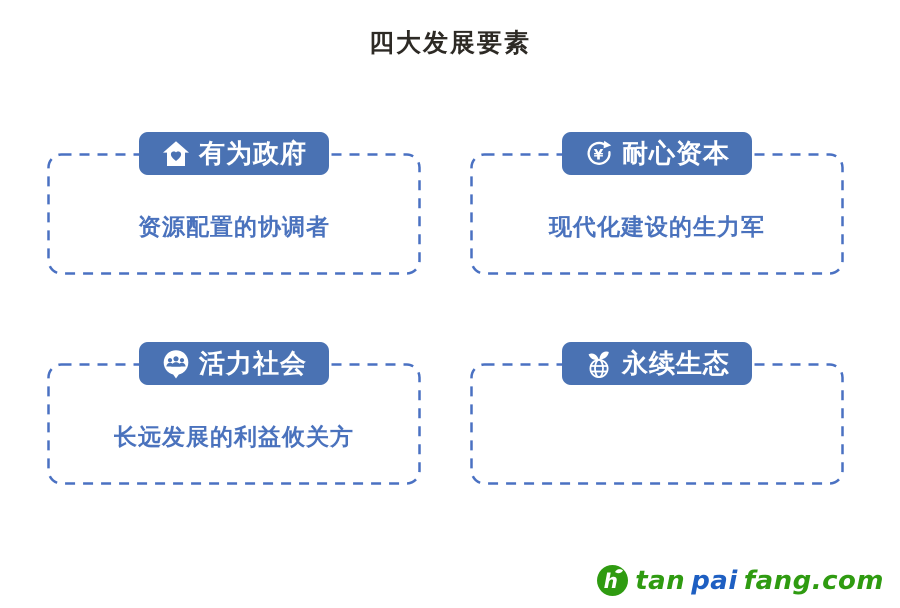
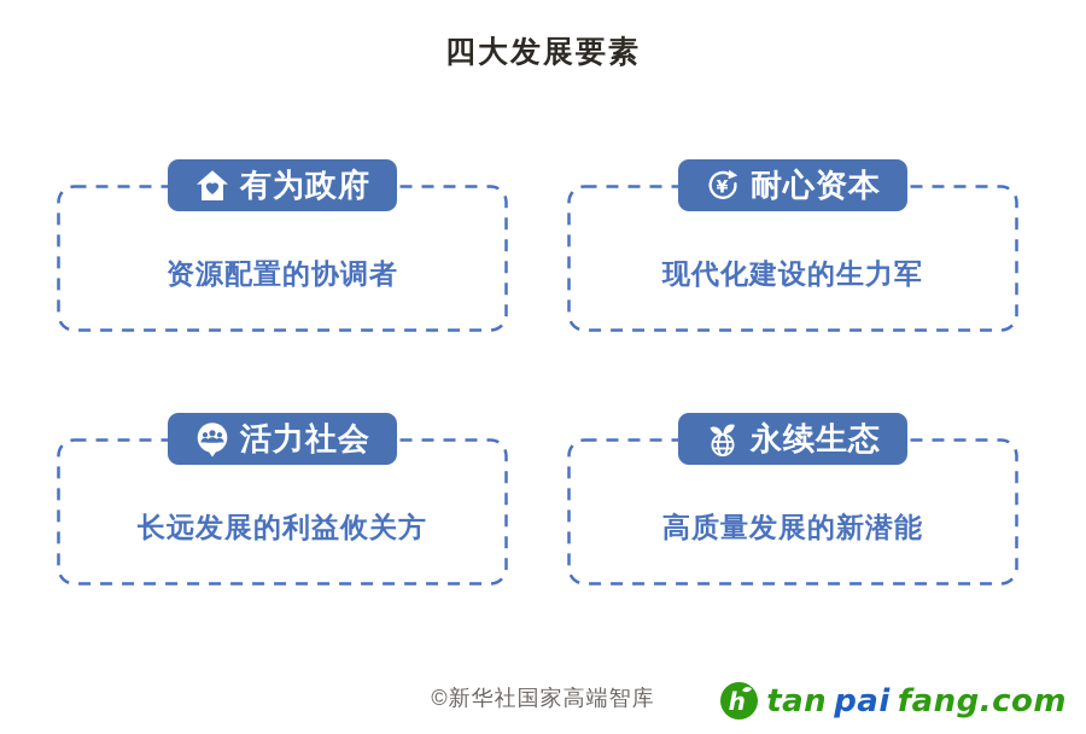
  四大发展要素
  有为政府
  资源配置的协调者
  ¥
  耐心资本
  现代化建设的生力军
  活力社会
  长远发展的利益攸关方
  永续生态
+ 高质量发展的新潜能
+ ©新华社国家高端智库
  h
  tan
  pai
  fang.com
